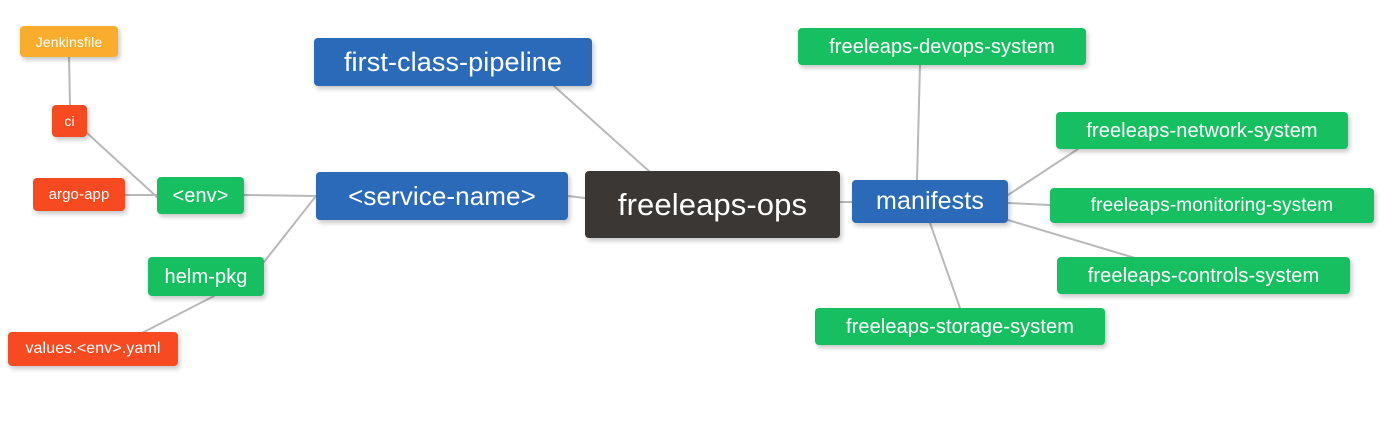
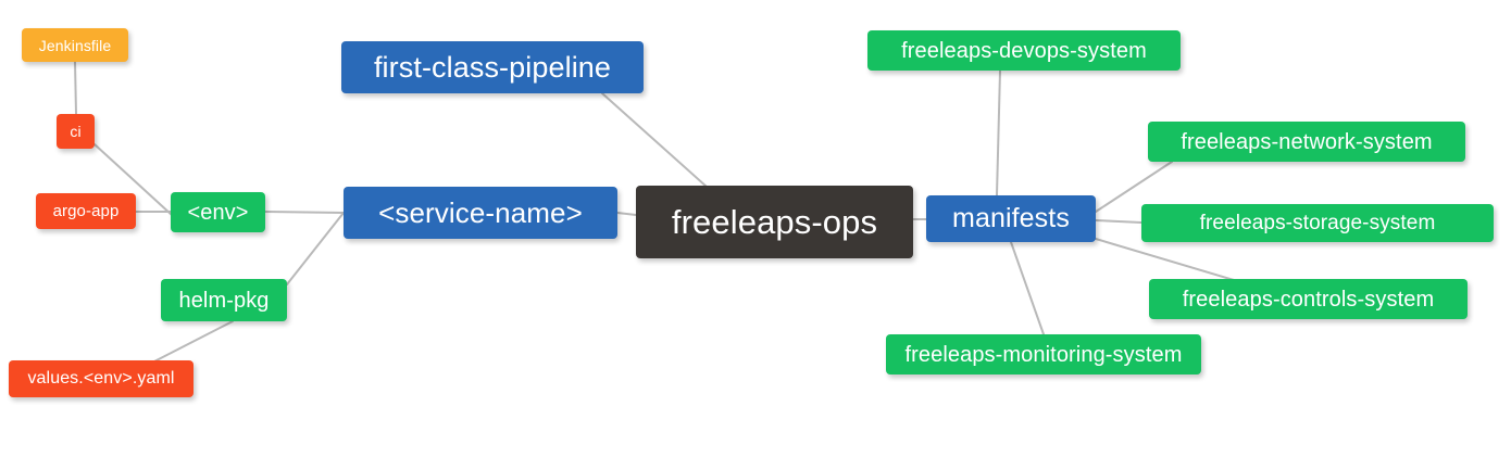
  Jenkinsfile
  ci
  argo-app
  <env>
  helm-pkg
  values.<env>.yaml
  first-class-pipeline
  <service-name>
  freeleaps-ops
  manifests
  freeleaps-devops-system
  freeleaps-network-system
- freeleaps-monitoring-system
+ freeleaps-storage-system
  freeleaps-controls-system
- freeleaps-storage-system
+ freeleaps-monitoring-system
